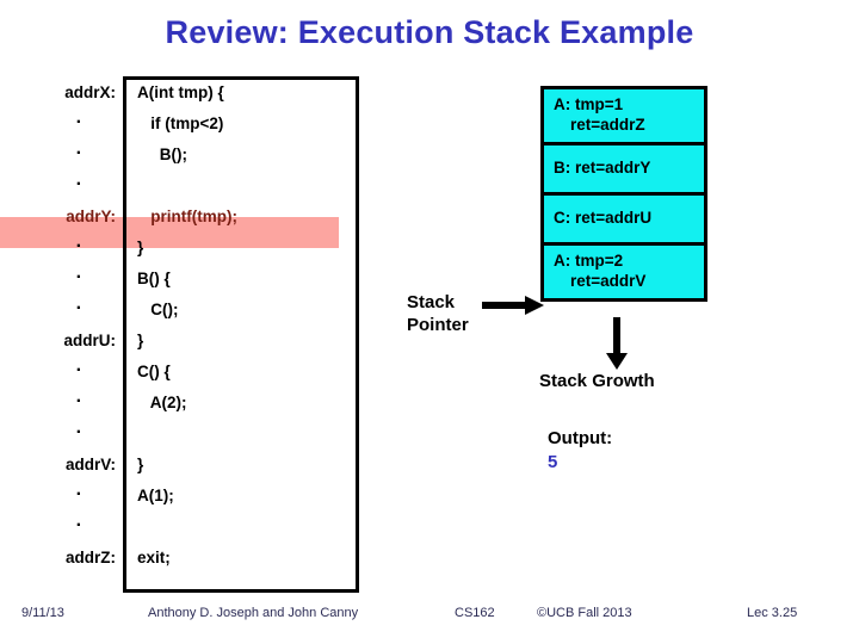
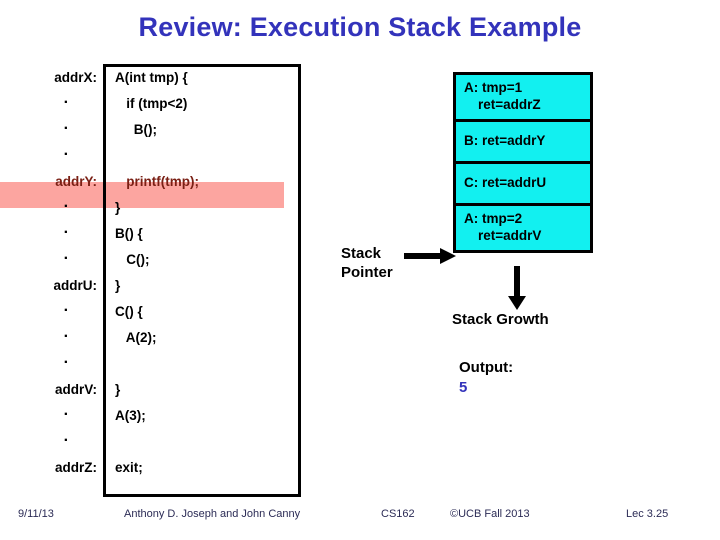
  Review: Execution Stack Example
  addrX:
  A(int tmp) {
  ·
  if (tmp<2)
  ·
  B();
  ·
  addrY:
  printf(tmp);
  ·
  }
  ·
  B() {
  ·
  C();
  addrU:
  }
  ·
  C() {
  ·
  A(2);
  ·
  addrV:
  }
  ·
- A(1);
+ A(3);
  ·
  addrZ:
  exit;
  A: tmp=1
  ret=addrZ
  B: ret=addrY
  C: ret=addrU
  A: tmp=2
  ret=addrV
  Stack
  Pointer
  Stack Growth
  Output:
  5
  9/11/13
  Anthony D. Joseph and John Canny
  CS162
  ©UCB Fall 2013
  Lec 3.25
